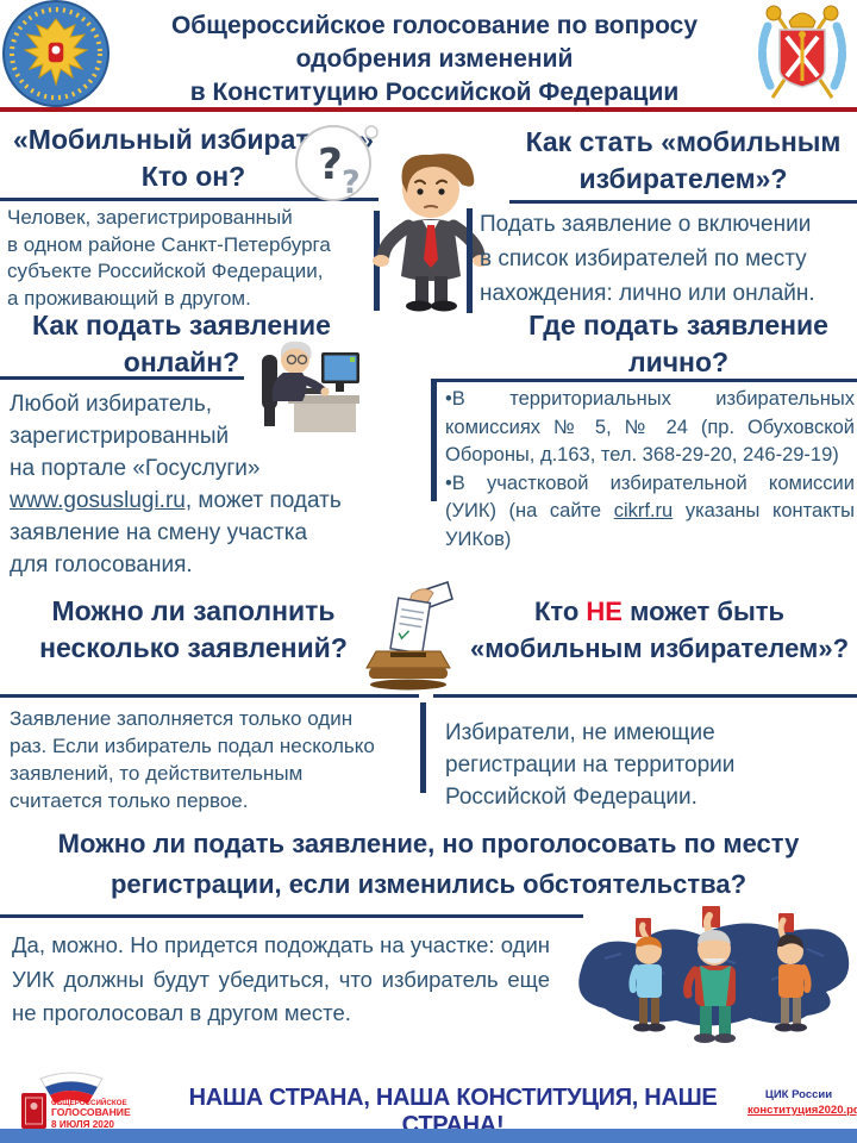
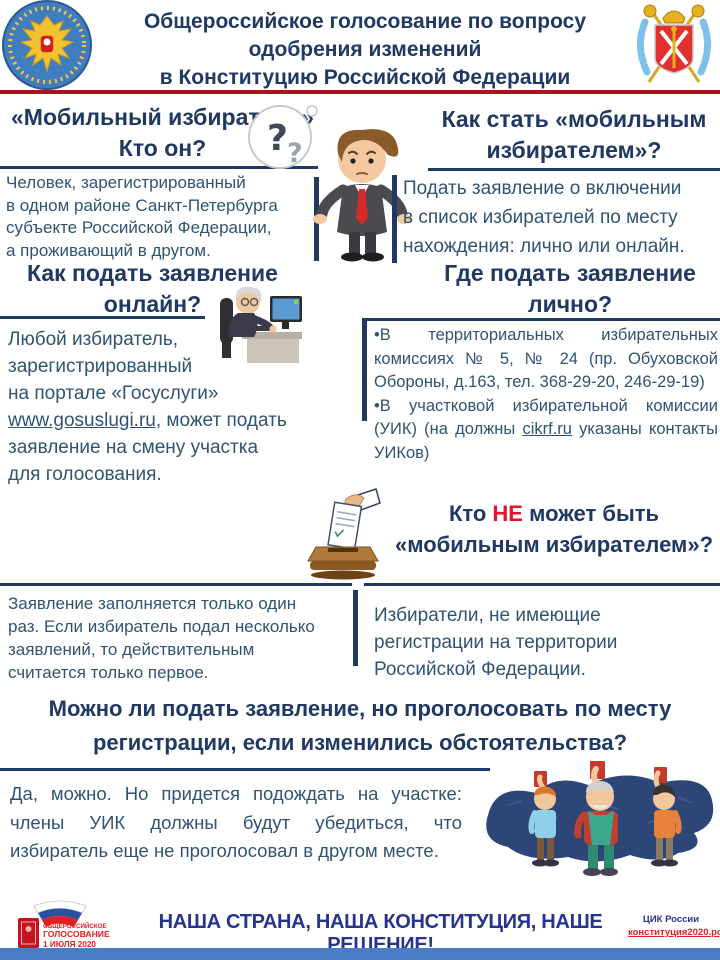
  Общероссийское голосование по вопросу
  одобрения изменений
  в Конституцию Российской Федерации
  «Мобильный избират»
  Кто он?
  Человек, зарегистрированный
  в одном районе Санкт-Петербурга
  субъекте Российской Федерации,
  а проживающий в другом.
  ?
  ?
  Как стать «мобильным
  избирателем»?
  Подать заявление о включении
  в список избирателей по месту
  нахождения: лично или онлайн.
  Как подать заявление
  онлайн?
  Любой избиратель,
  зарегистрированный
  на портале «Госуслуги»
  www.gosuslugi.ru, может подать
  заявление на смену участка
  для голосования.
  Где подать заявление
  лично?
  •В территориальных избирательных комиссиях № 5, № 24 (пр. Обуховской Обороны, д.163, тел. 368-29-20, 246-29-19)
- •В участковой избирательной комиссии (УИК) (на сайте cikrf.ru указаны контакты УИКов)
+ •В участковой избирательной комиссии (УИК) (на должны cikrf.ru указаны контакты УИКов)
- Можно ли заполнить
- несколько заявлений?
  Кто НЕ может быть
  «мобильным избирателем»?
  Заявление заполняется только один
  раз. Если избиратель подал несколько
  заявлений, то действительным
  считается только первое.
  Избиратели, не имеющие
  регистрации на территории
  Российской Федерации.
  Можно ли подать заявление, но проголосовать по месту
  регистрации, если изменились обстоятельства?
- Да, можно. Но придется подождать на участке: один УИК должны будут убедиться, что избиратель еще не проголосовал в другом месте.
+ Да, можно. Но придется подождать на участке: члены УИК должны будут убедиться, что избиратель еще не проголосовал в другом месте.
  ГОЛОСОВАНИЕ
- 8 ИЮЛЯ 2020
+ 1 ИЮЛЯ 2020
- НАША СТРАНА, НАША КОНСТИТУЦИЯ, НАШЕ СТРАНА!
+ НАША СТРАНА, НАША КОНСТИТУЦИЯ, НАШЕ РЕШЕНИЕ!
  ЦИК России
  конституция2020.р
